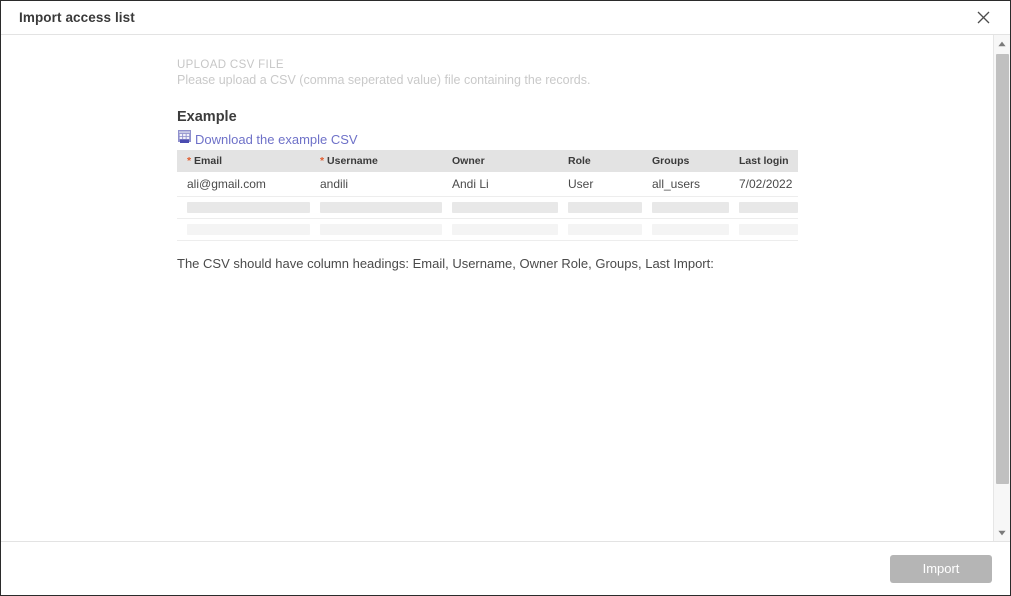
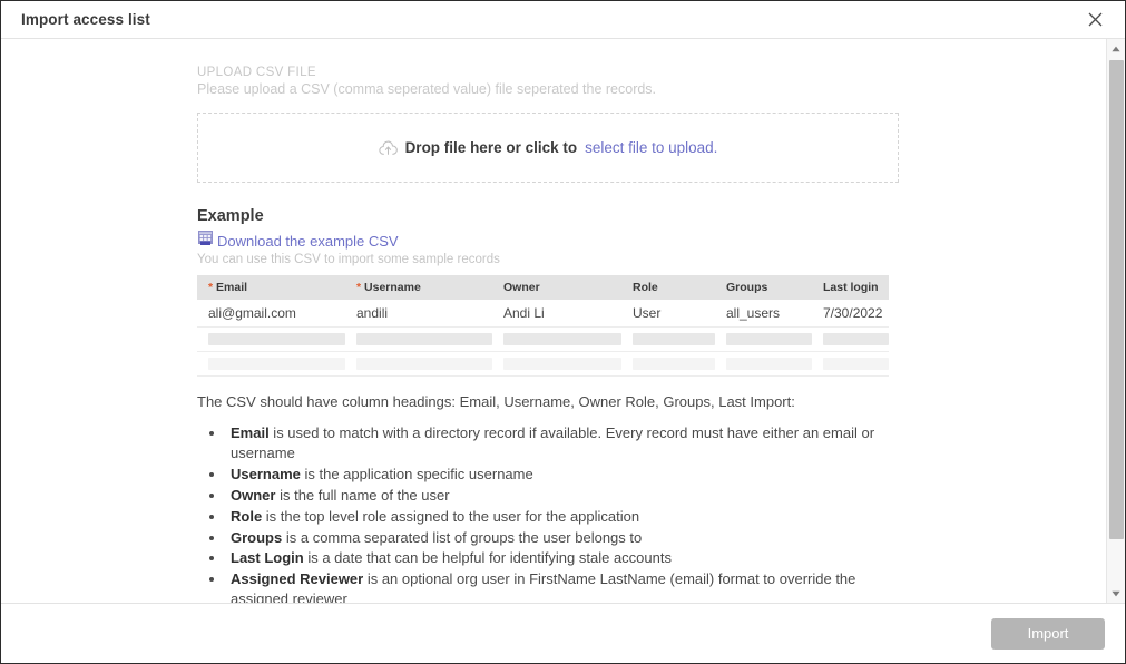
  Import access list
  UPLOAD CSV FILE
- Please upload a CSV (comma seperated value) file containing the records.
+ Please upload a CSV (comma seperated value) file seperated the records.
+ Drop file here or click to
+ select file to upload.
  Example
  Download the example CSV
+ You can use this CSV to import some sample records
  * Email	* Username	Owner	Role	Groups	Last login
- ali@gmail.com	andili	Andi Li	User	all_users	7/02/2022
+ ali@gmail.com	andili	Andi Li	User	all_users	7/30/2022
  The CSV should have column headings: Email, Username, Owner Role, Groups, Last Import:
+ Email is used to match with a directory record if available. Every record must have either an email or username
+ Username is the application specific username
+ Owner is the full name of the user
+ Role is the top level role assigned to the user for the application
+ Groups is a comma separated list of groups the user belongs to
+ Last Login is a date that can be helpful for identifying stale accounts
+ Assigned Reviewer is an optional org user in FirstName LastName (email) format to override the assigned reviewer
  Import
